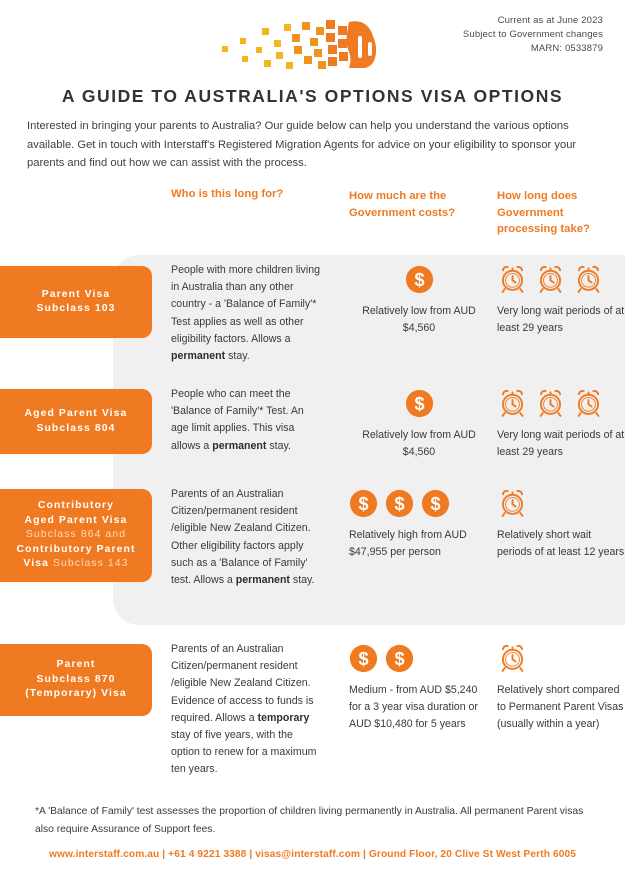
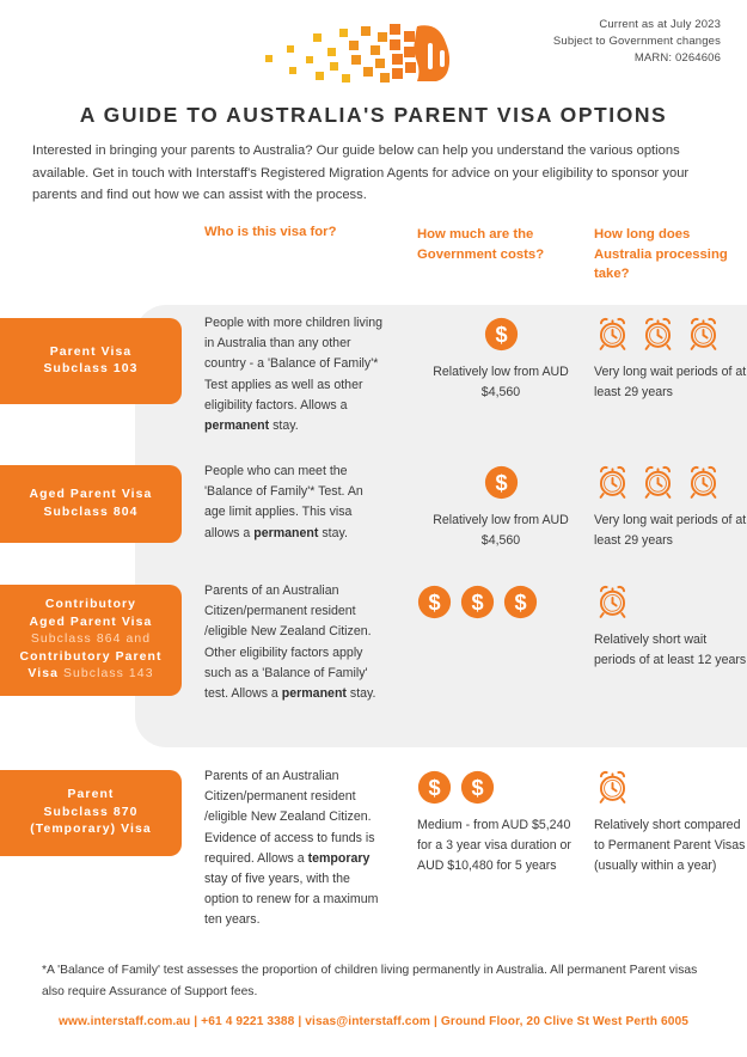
- Current as at June 2023
+ Current as at July 2023
  Subject to Government changes
- MARN: 0533879
+ MARN: 0264606
- A GUIDE TO AUSTRALIA'S OPTIONS VISA OPTIONS
+ A GUIDE TO AUSTRALIA'S PARENT VISA OPTIONS
  Interested in bringing your parents to Australia? Our guide below can help you understand the various options available. Get in touch with Interstaff's Registered Migration Agents for advice on your eligibility to sponsor your parents and find out how we can assist with the process.
- Who is this long for?
+ Who is this visa for?
  How much are the Government costs?
- How long does Government processing take?
+ How long does Australia processing take?
  Parent Visa
  Subclass 103
  People with more children living in Australia than any other country - a 'Balance of Family'* Test applies as well as other eligibility factors. Allows a permanent stay.
  $
  Relatively low from AUD $4,560
  Very long wait periods of at least 29 years
  Aged Parent Visa
  Subclass 804
  People who can meet the 'Balance of Family'* Test. An age limit applies. This visa allows a permanent stay.
  $
  Relatively low from AUD $4,560
  Very long wait periods of at least 29 years
  Contributory
  Aged Parent Visa
  Subclass 864 and
  Contributory Parent
  Visa Subclass 143
  Parents of an Australian Citizen/permanent resident /eligible New Zealand Citizen. Other eligibility factors apply such as a 'Balance of Family' test. Allows a permanent stay.
  $
  $
  $
- Relatively high from AUD $47,955 per person
  Relatively short wait periods of at least 12 years
  Parent
  Subclass 870
  (Temporary) Visa
  Parents of an Australian Citizen/permanent resident /eligible New Zealand Citizen. Evidence of access to funds is required. Allows a temporary stay of five years, with the option to renew for a maximum ten years.
  $
  $
  Medium - from AUD $5,240 for a 3 year visa duration or AUD $10,480 for 5 years
  Relatively short compared to Permanent Parent Visas (usually within a year)
  *A 'Balance of Family' test assesses the proportion of children living permanently in Australia. All permanent Parent visas also require Assurance of Support fees.
  www.interstaff.com.au | +61 4 9221 3388 | visas@interstaff.com | Ground Floor, 20 Clive St West Perth 6005
